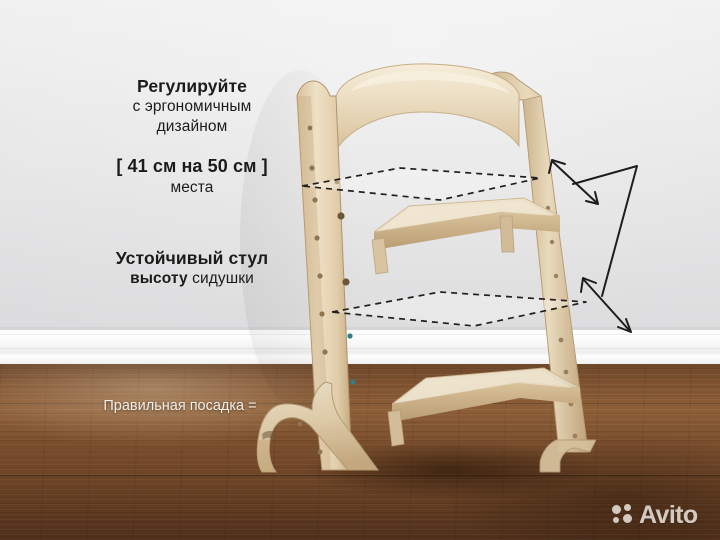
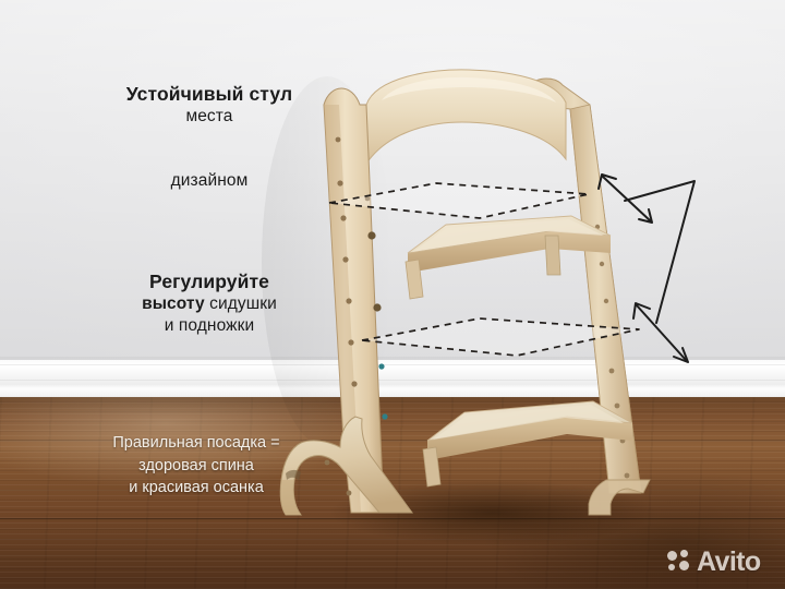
- Регулируйте
+ Устойчивый стул
- с эргономичным
- дизайном
+ места
- [ 41 см на 50 см ]
- места
+ дизайном
- Устойчивый стул
+ Регулируйте
  высоту сидушки
+ и подножки
  Правильная посадка =
+ здоровая спина
+ и красивая осанка
  Avito
